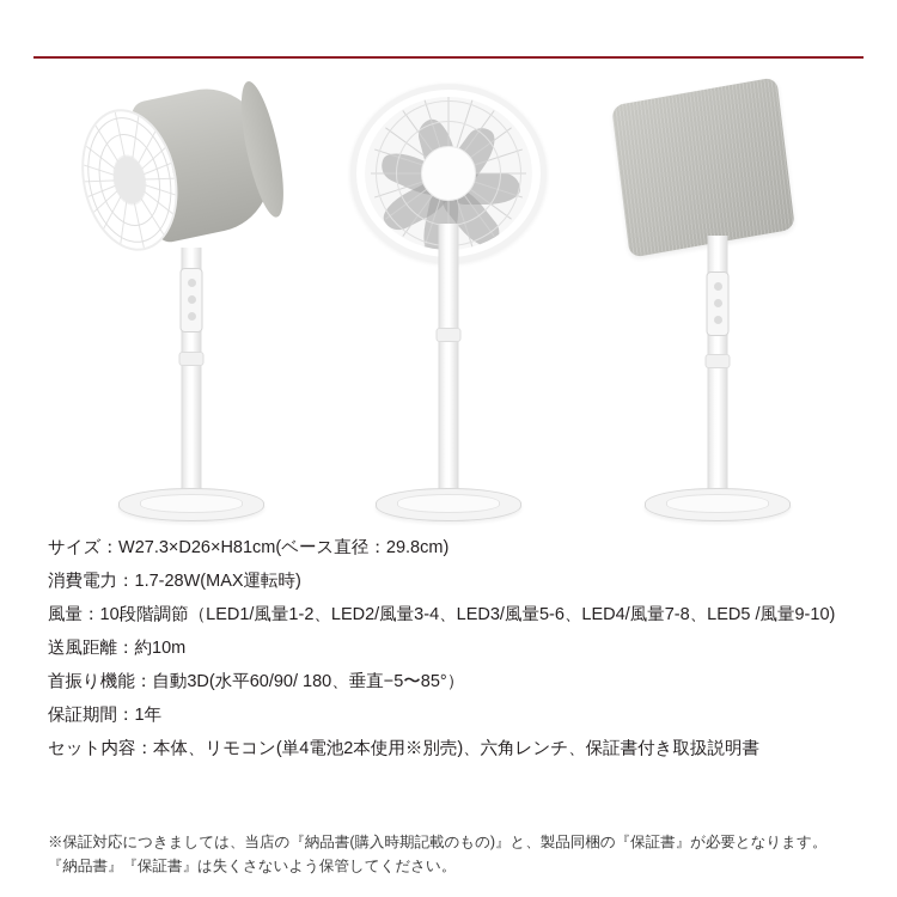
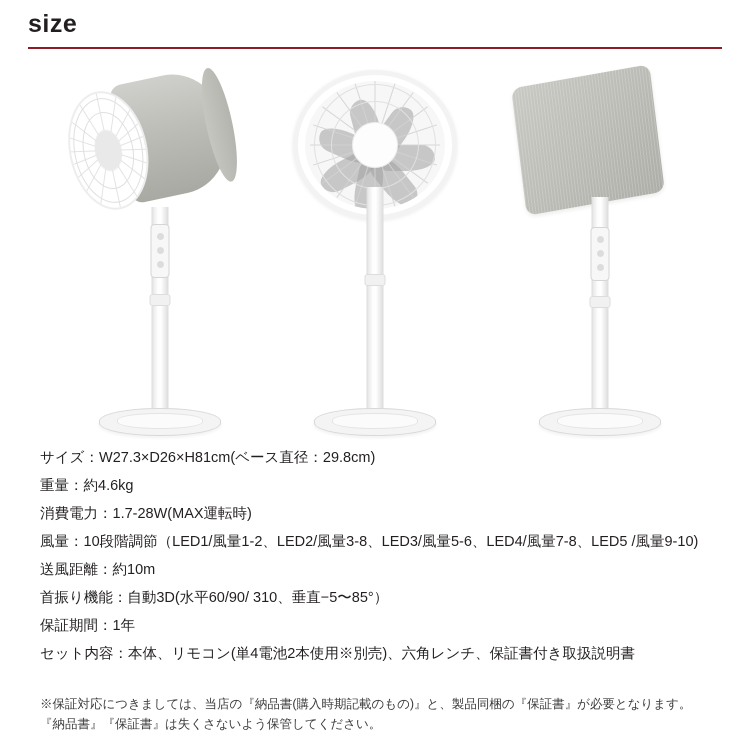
+ size
  サイズ：W27.3×D26×H81cm(ベース直径：29.8cm)
+ 重量：約4.6kg
  消費電力：1.7-28W(MAX運転時)
- 風量：10段階調節（LED1/風量1-2、LED2/風量3-4、LED3/風量5-6、LED4/風量7-8、LED5 /風量9-10)
+ 風量：10段階調節（LED1/風量1-2、LED2/風量3-8、LED3/風量5-6、LED4/風量7-8、LED5 /風量9-10)
  送風距離：約10m
- 首振り機能：自動3D(水平60/90/ 180、垂直−5〜85°）
+ 首振り機能：自動3D(水平60/90/ 310、垂直−5〜85°）
  保証期間：1年
  セット内容：本体、リモコン(単4電池2本使用※別売)、六角レンチ、保証書付き取扱説明書
  ※保証対応につきましては、当店の『納品書(購入時期記載のもの)』と、製品同梱の『保証書』が必要となります。
  『納品書』『保証書』は失くさないよう保管してください。
